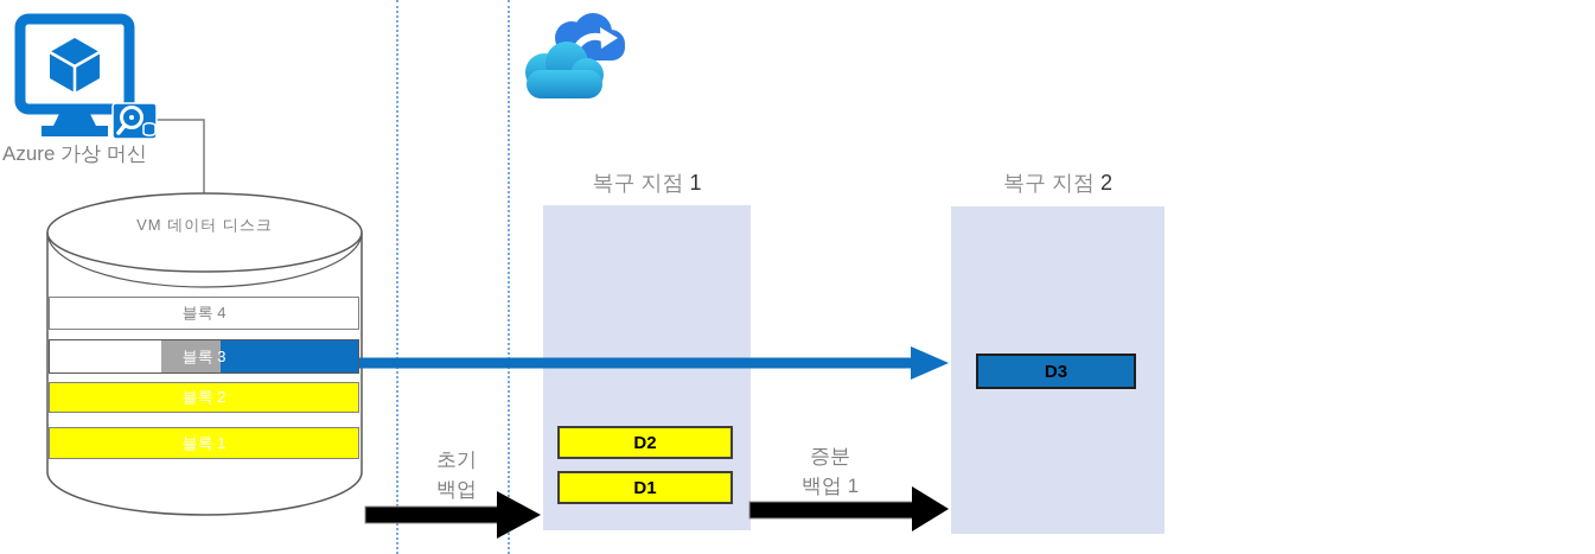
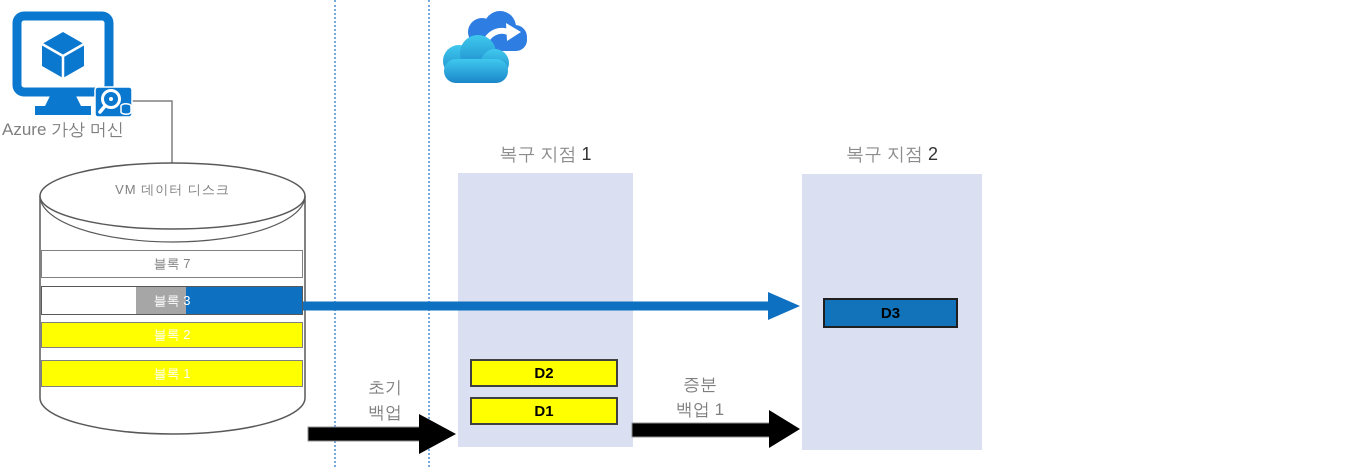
  Azure 가상 머신
  VM 데이터 디스크
- 블록 4
+ 블록 7
  블록 3
  블록 2
  블록 1
  복구 지점 1
  복구 지점 2
  D2
  D1
  D3
  초기
  백업
  증분
  백업 1
